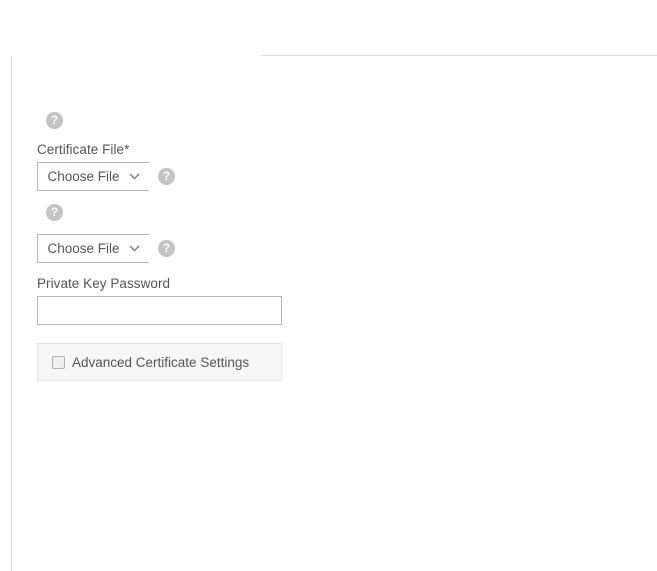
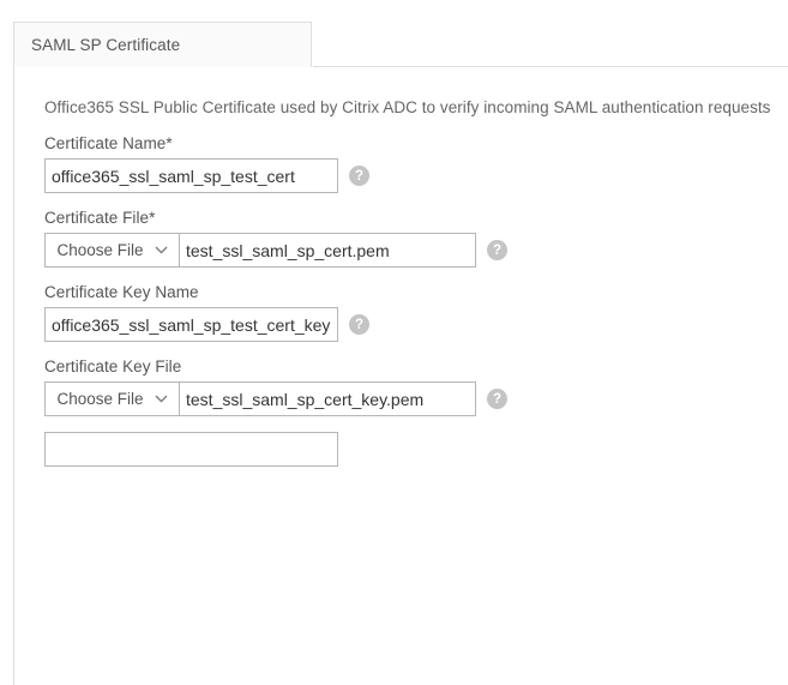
+ SAML SP Certificate
+ Office365 SSL Public Certificate used by Citrix ADC to verify incoming SAML authentication requests
+ Certificate Name*
+ office365_ssl_saml_sp_test_cert
  ?
  Certificate File*
  Choose File
+ test_ssl_saml_sp_cert.pem
  ?
+ Certificate Key Name
+ office365_ssl_saml_sp_test_cert_key
  ?
+ Certificate Key File
  Choose File
+ test_ssl_saml_sp_cert_key.pem
  ?
- Private Key Password
- Advanced Certificate Settings
